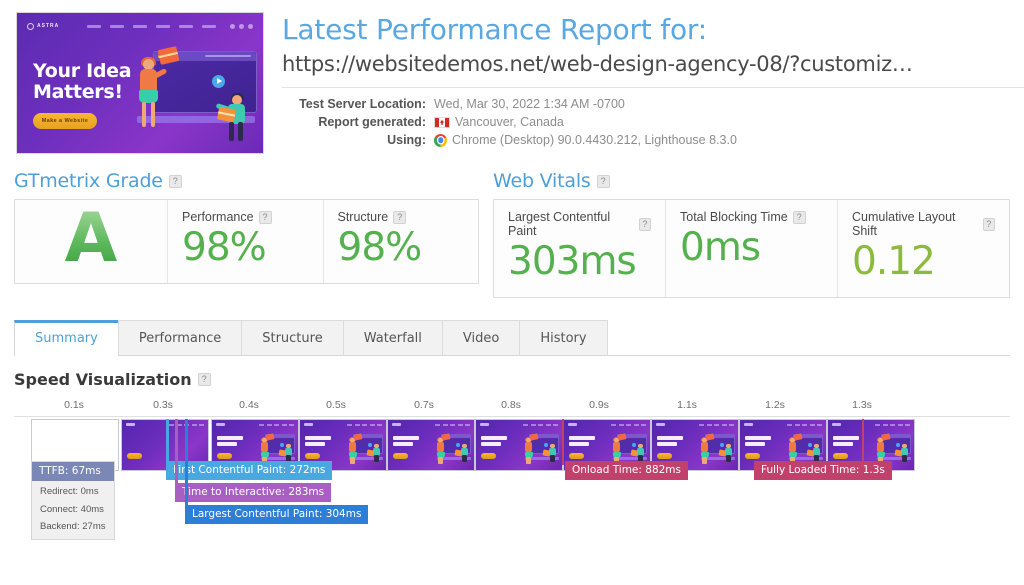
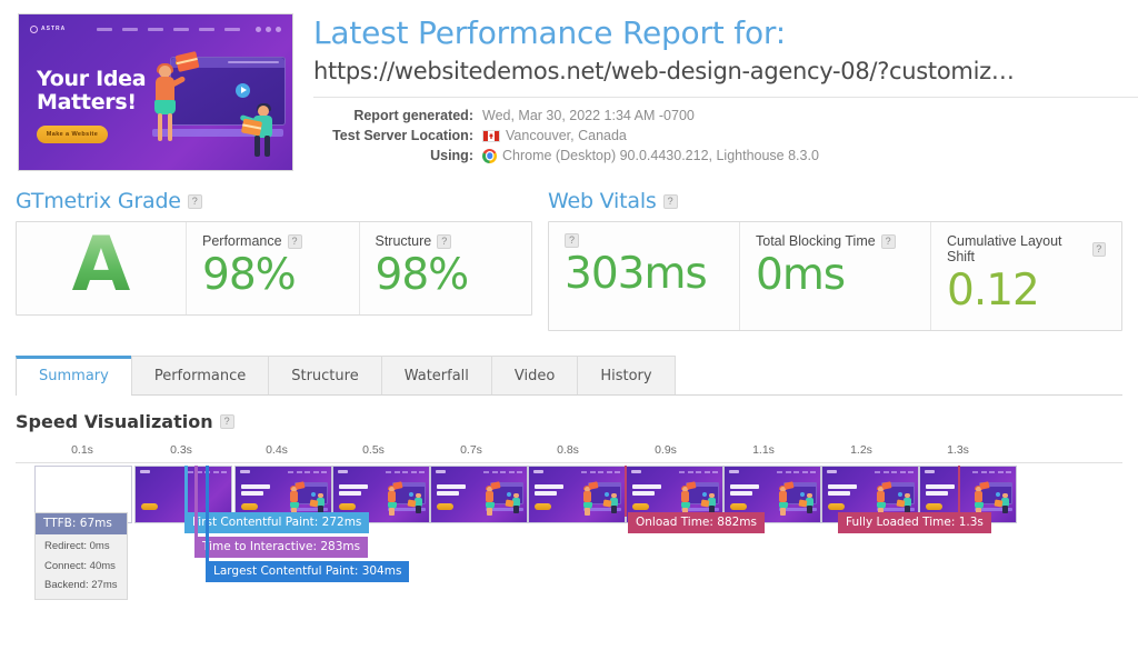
  Your Idea
  Matters!
  Latest Performance Report for:
  https://websitedemos.net/web-design-agency-08/?customiz…
- Test Server Location
+ Report generated
  Wed, Mar 30, 2022 1:34 AM -0700
- Report generated
+ Test Server Location
  Vancouver, Canada
  Using
  Chrome (Desktop) 90.0.4430.212, Lighthouse 8.3.0
  GTmetrix Grade
  ?
  A
  Performance
  ?
  98%
  Structure
  ?
  98%
  Web Vitals
  ?
- Largest Contentful Paint
  ?
  303ms
  Total Blocking Time
  ?
  0ms
  Cumulative Layout Shift
  ?
  0.12
  Summary
  Performance
  Structure
  Waterfall
  Video
  History
  Speed Visualization
  ?
  0.1s
  0.3s
  0.4s
  0.5s
  0.7s
  0.8s
  0.9s
  1.1s
  1.2s
  1.3s
  irst Contentful Paint: 272ms
  ime to Interactive: 283ms
  Largest Contentful Paint: 304ms
  Onload Time: 882ms
  Fully Loaded Time: 1.3s
  TTFB: 67ms
  Redirect: 0ms
  Connect: 40ms
  Backend: 27ms
